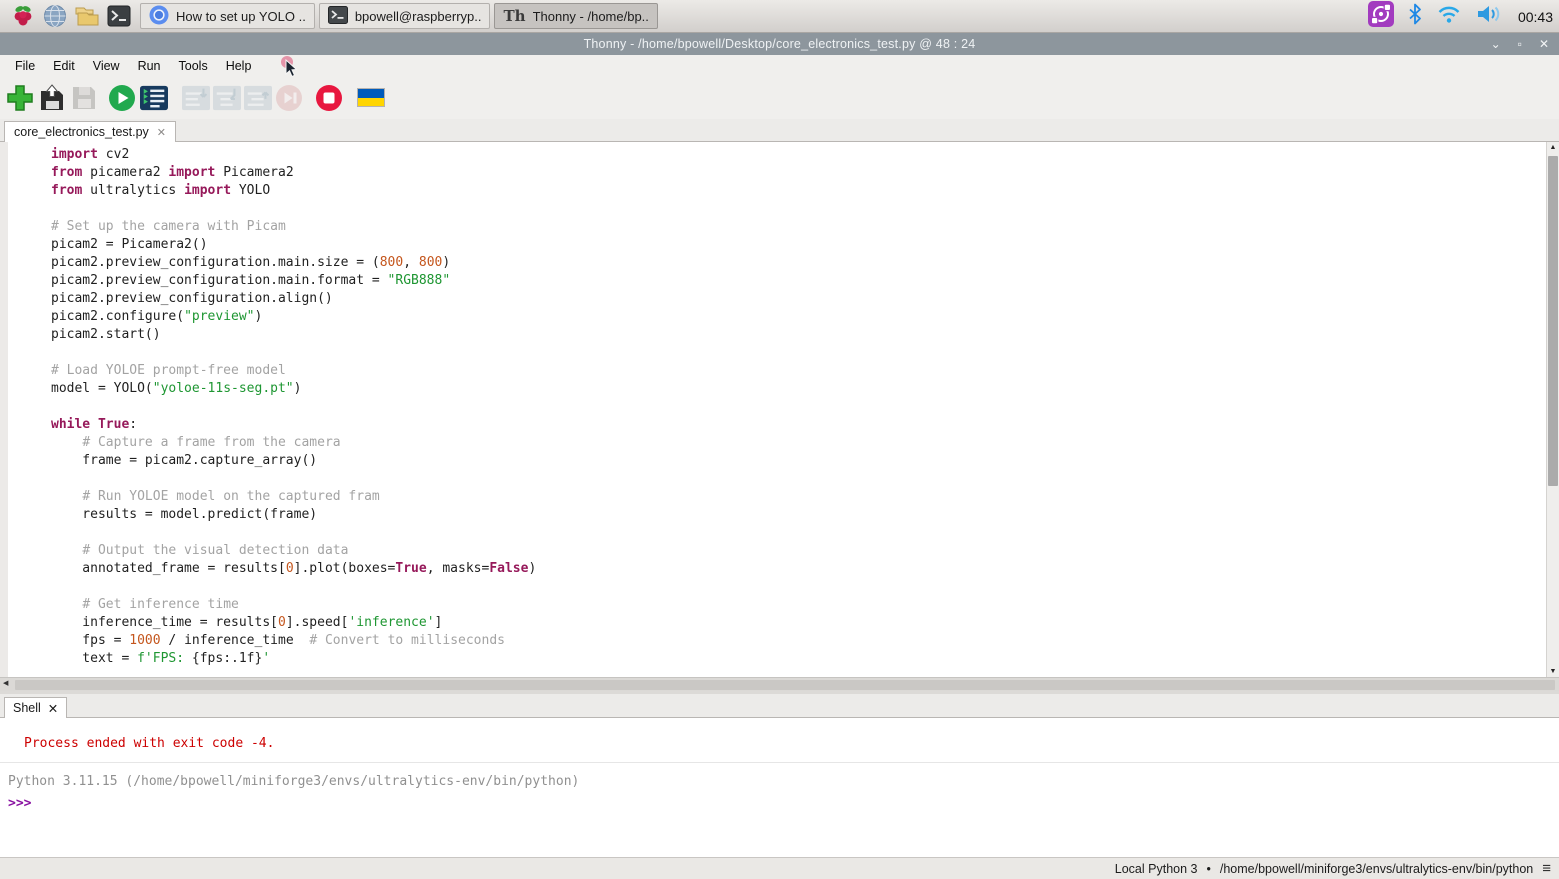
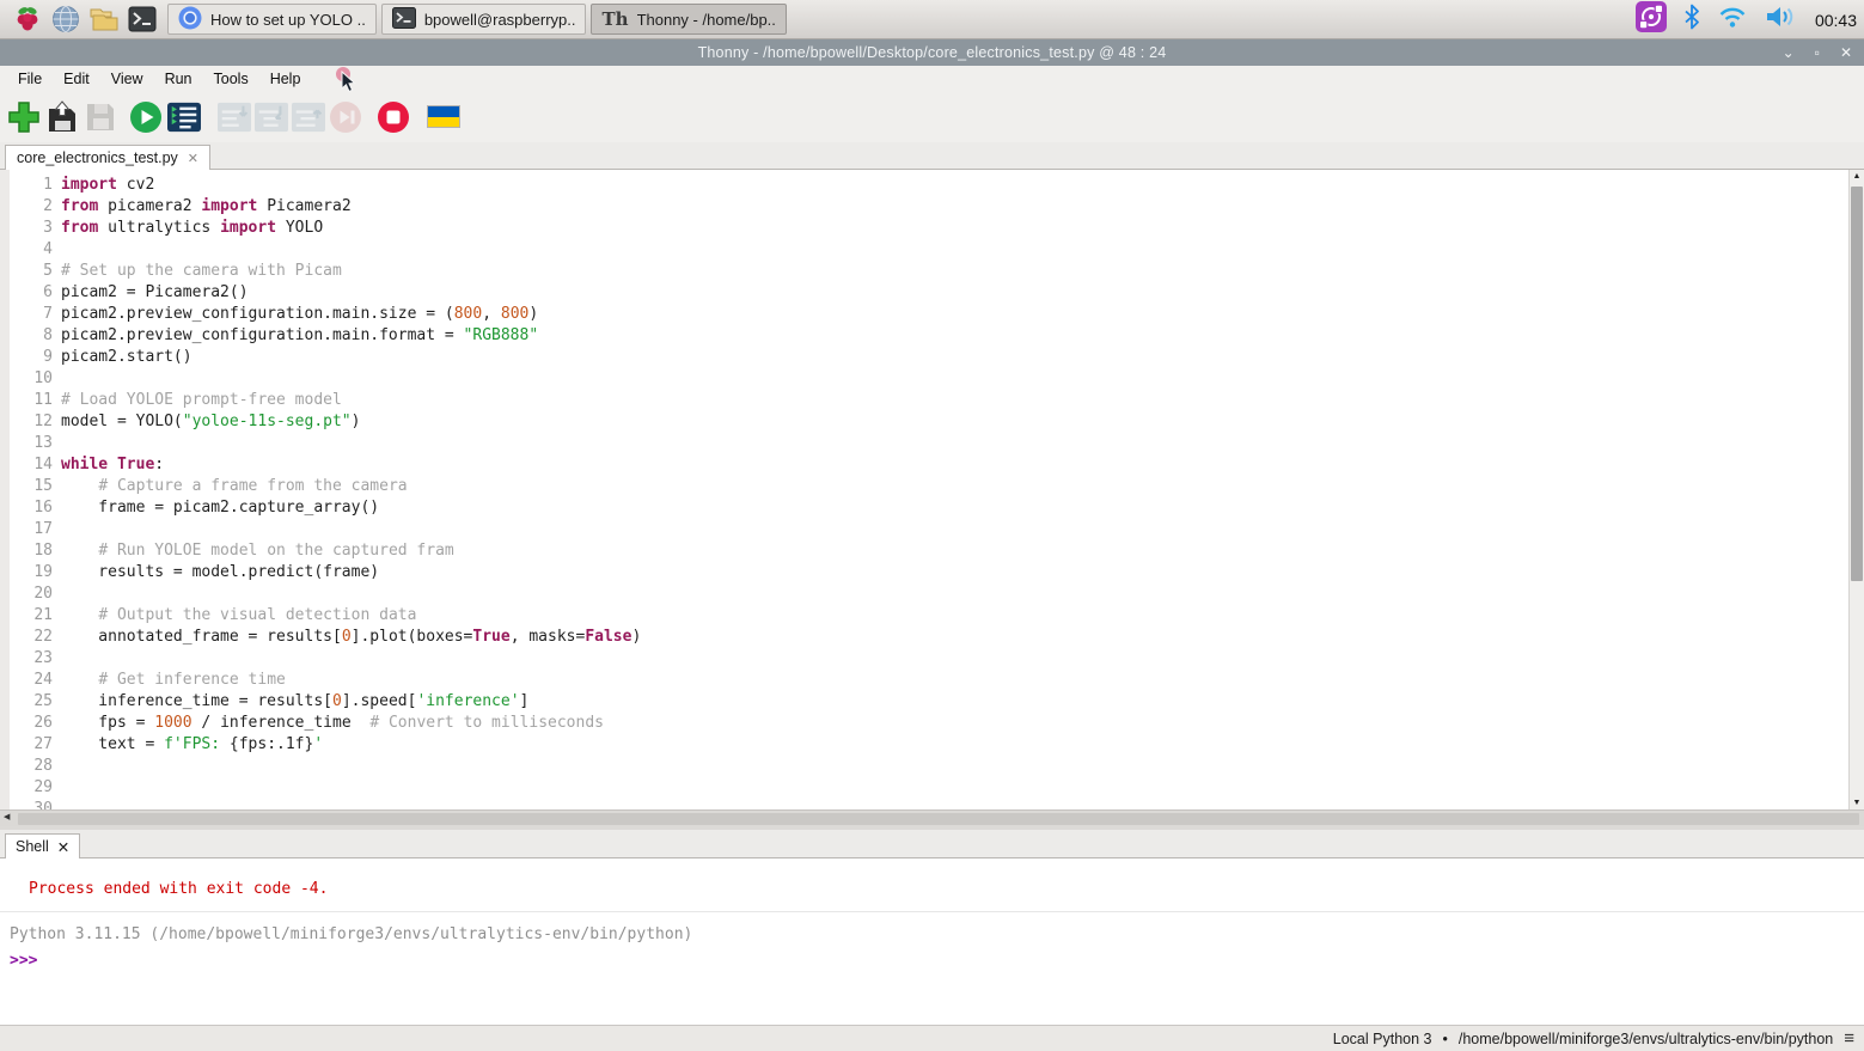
  How to set up YOLO ..
  bpowell@raspberryp..
  Th
  Thonny - /home/bp..
  00:43
  Thonny - /home/bpowell/Desktop/core_electronics_test.py @ 48 : 24
  ⌄
  ▫
  ✕
  File
  Edit
  View
  Run
  Tools
  Help
  core_electronics_test.py
  ✕
+ 1
+ 2
+ 3
+ 4
+ 5
+ 6
+ 7
+ 8
+ 9
+ 10
+ 11
+ 12
+ 13
+ 14
+ 15
+ 16
+ 17
+ 18
+ 19
+ 20
+ 21
+ 22
+ 23
+ 24
+ 25
+ 26
+ 27
+ 28
+ 29
  import cv2
  from picamera2 import Picamera2
  from ultralytics import YOLO
  # Set up the camera with Picam
  picam2 = Picamera2()
  picam2.preview_configuration.main.size = (800, 800)
  picam2.preview_configuration.main.format = "RGB888"
- picam2.preview_configuration.align()
- picam2.configure("preview")
  picam2.start()
  # Load YOLOE prompt-free model
  model = YOLO("yoloe-11s-seg.pt")
  while True:
  # Capture a frame from the camera
  frame = picam2.capture_array()
  # Run YOLOE model on the captured fram
  results = model.predict(frame)
  # Output the visual detection data
  annotated_frame = results[0].plot(boxes=True, masks=False)
  # Get inference time
  inference_time = results[0].speed['inference']
  fps = 1000 / inference_time # Convert to milliseconds
  text = f'FPS: {fps:.1f}'
  Shell
  ✕
  Process ended with exit code -4.
  Python 3.11.15 (/home/bpowell/miniforge3/envs/ultralytics-env/bin/python)
  >>>
  Local Python 3
  •
  /home/bpowell/miniforge3/envs/ultralytics-env/bin/python
  ≡
